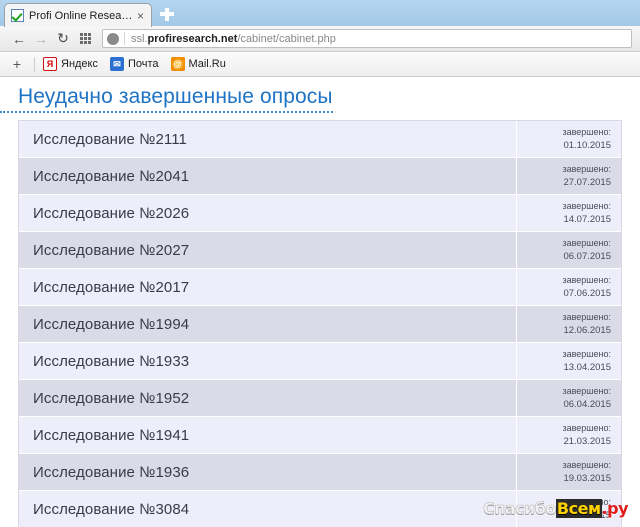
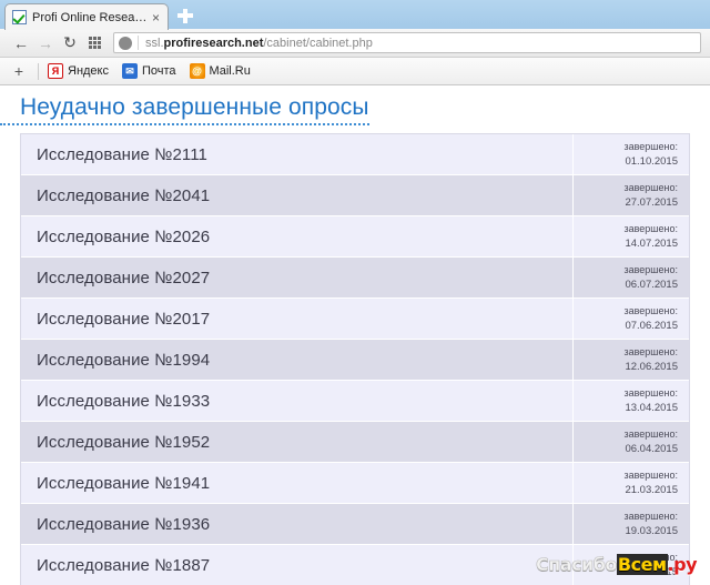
  Profi Online Research
  ×
  ←
  →
  ↻
  ssl.profiresearch.net/cabinet/cabinet.php
  +
  Я
  Яндекс
  ✉
  Почта
  @
  Mail.Ru
  Неудачно завершенные опросы
  Исследование №2111
  завершено:
  01.10.2015
  Исследование №2041
  завершено:
  27.07.2015
  Исследование №2026
  завершено:
  14.07.2015
  Исследование №2027
  завершено:
  06.07.2015
  Исследование №2017
  завершено:
  07.06.2015
  Исследование №1994
  завершено:
  12.06.2015
  Исследование №1933
  завершено:
  13.04.2015
  Исследование №1952
  завершено:
  06.04.2015
  Исследование №1941
  завершено:
  21.03.2015
  Исследование №1936
  завершено:
  19.03.2015
- Исследование №3084
+ Исследование №1887
  СпасибоВсем.ру
